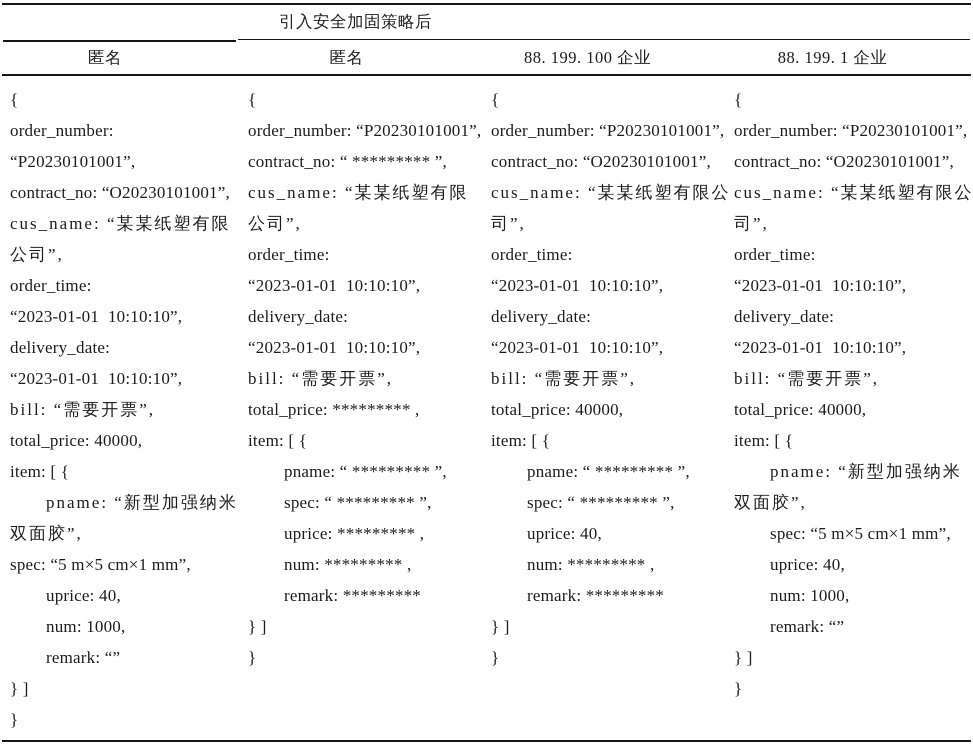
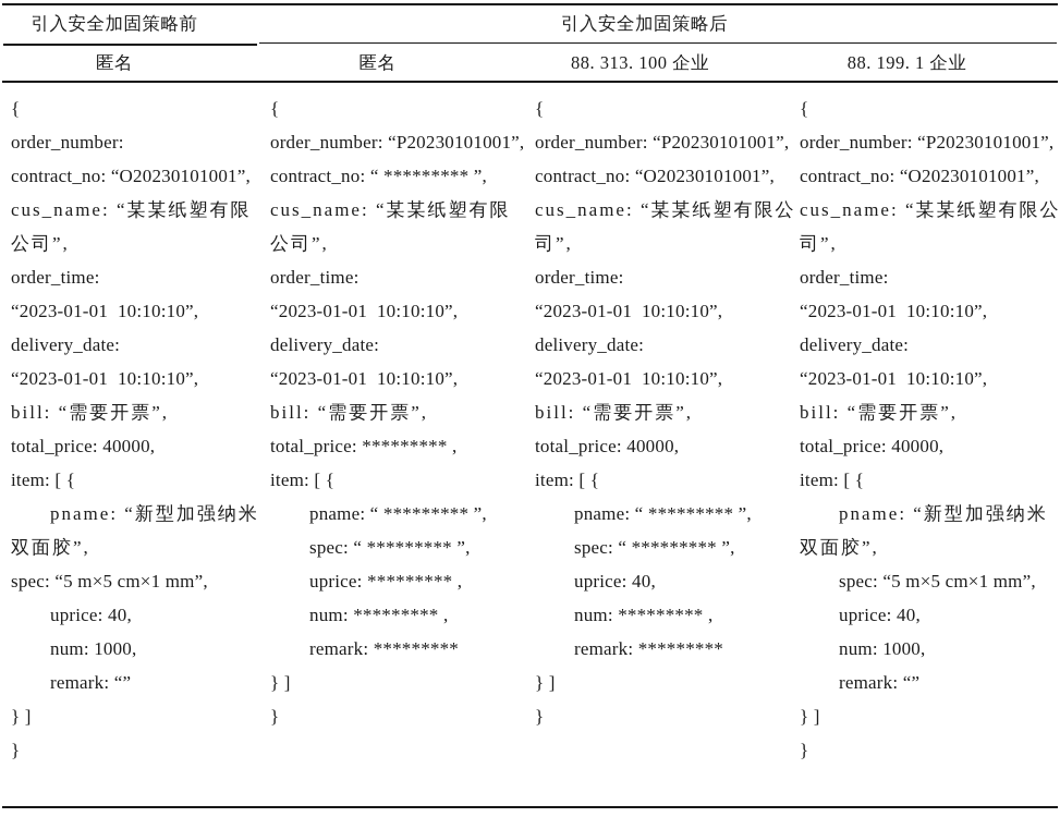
+ 引入安全加固策略前
  引入安全加固策略后
  匿名
  匿名
- 88. 199. 100 企业
+ 88. 313. 100 企业
  88. 199. 1 企业
  {
  order_number:
- “P20230101001”,
  contract_no: “O20230101001”,
  cus_name: “某某纸塑有限
  公司”,
  order_time:
  “2023-01-01 10:10:10”,
  delivery_date:
  “2023-01-01 10:10:10”,
  bill: “需要开票”,
  total_price: 40000,
  item: [ {
  pname: “新型加强纳米
  双面胶”,
  spec: “5 m×5 cm×1 mm”,
  uprice: 40,
  num: 1000,
  remark: “”
  } ]
  }
  {
  order_number: “P20230101001”,
  contract_no: “ ********* ”,
  cus_name: “某某纸塑有限
  公司”,
  order_time:
  “2023-01-01 10:10:10”,
  delivery_date:
  “2023-01-01 10:10:10”,
  bill: “需要开票”,
  total_price: ********* ,
  item: [ {
  pname: “ ********* ”,
  spec: “ ********* ”,
  uprice: ********* ,
  num: ********* ,
  remark: *********
  } ]
  }
  {
  order_number: “P20230101001”,
  contract_no: “O20230101001”,
  cus_name: “某某纸塑有限公
  司”,
  order_time:
  “2023-01-01 10:10:10”,
  delivery_date:
  “2023-01-01 10:10:10”,
  bill: “需要开票”,
  total_price: 40000,
  item: [ {
  pname: “ ********* ”,
  spec: “ ********* ”,
  uprice: 40,
  num: ********* ,
  remark: *********
  } ]
  }
  {
  order_number: “P20230101001”,
  contract_no: “O20230101001”,
  cus_name: “某某纸塑有限公
  司”,
  order_time:
  “2023-01-01 10:10:10”,
  delivery_date:
  “2023-01-01 10:10:10”,
  bill: “需要开票”,
  total_price: 40000,
  item: [ {
  pname: “新型加强纳米
  双面胶”,
  spec: “5 m×5 cm×1 mm”,
  uprice: 40,
  num: 1000,
  remark: “”
  } ]
  }
